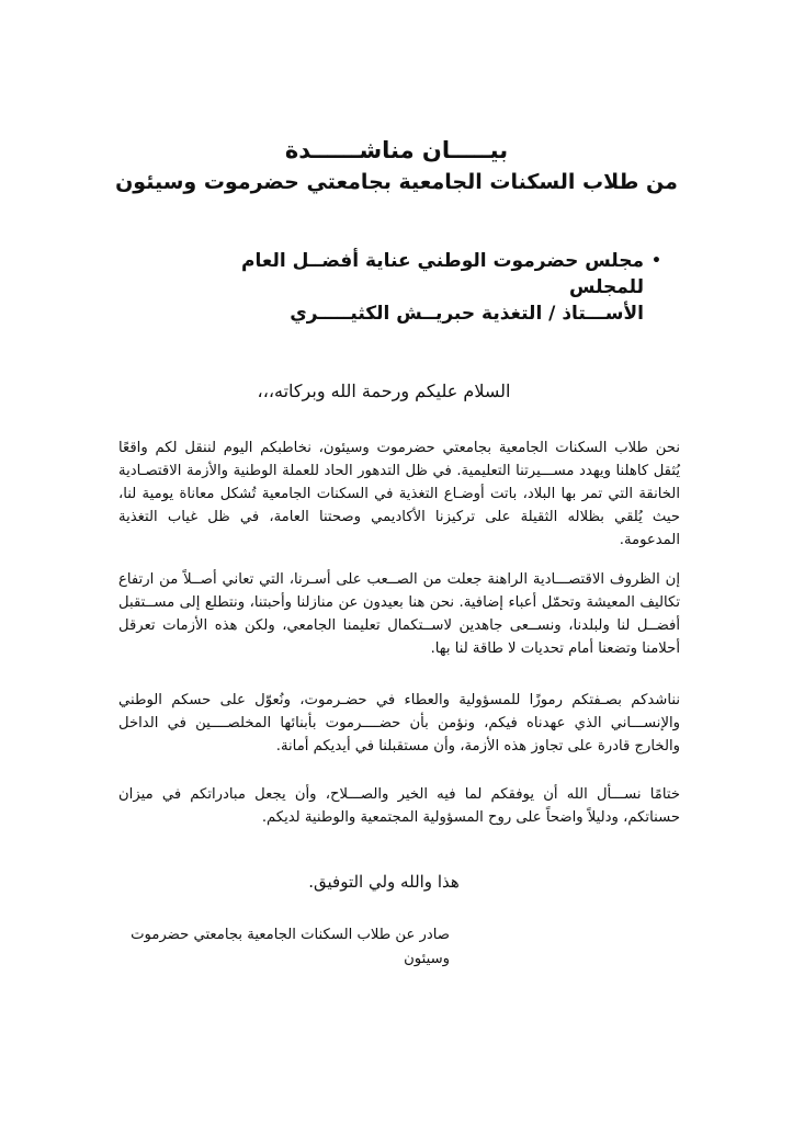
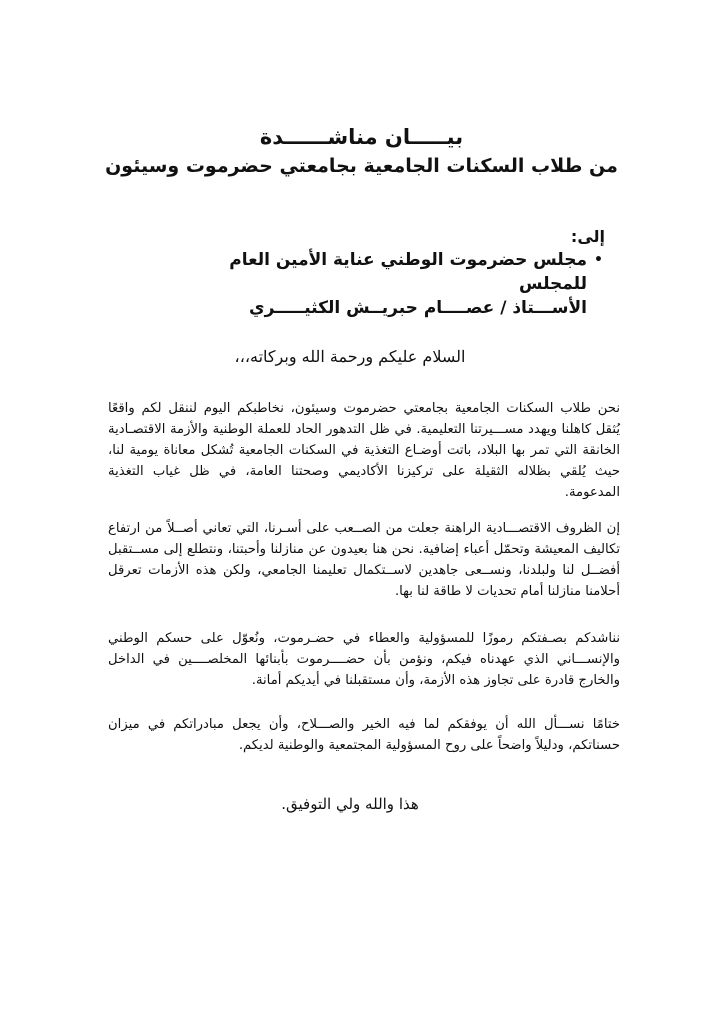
  بيـــــان مناشــــــدة
  من طلاب السكنات الجامعية بجامعتي حضرموت وسيئون
+ إلى:
  •
- مجلس حضرموت الوطني عناية أفضــل العام للمجلس
+ مجلس حضرموت الوطني عناية الأمين العام للمجلس
- الأســـتاذ / التغذية حبريــش الكثيـــــري
+ الأســـتاذ / عصــــام حبريــش الكثيـــــري
  السلام عليكم ورحمة الله وبركاته،،،
  نحن طلاب السكنات الجامعية بجامعتي حضرموت وسيئون، نخاطبكم اليوم لننقل لكم واقعًا يُثقل كاهلنا ويهدد مســـيرتنا التعليمية. في ظل التدهور الحاد للعملة الوطنية والأزمة الاقتصـادية الخانقة التي تمر بها البلاد، باتت أوضـاع التغذية في السكنات الجامعية تُشكل معاناة يومية لنا، حيث يُلقي بظلاله الثقيلة على تركيزنا الأكاديمي وصحتنا العامة، في ظل غياب التغذية المدعومة.
- إن الظروف الاقتصـــادية الراهنة جعلت من الصــعب على أسـرنا، التي تعاني أصــلاً من ارتفاع تكاليف المعيشة وتحمّل أعباء إضافية. نحن هنا بعيدون عن منازلنا وأحبتنا، ونتطلع إلى مســتقبل أفضــل لنا ولبلدنا، ونســعى جاهدين لاســتكمال تعليمنا الجامعي، ولكن هذه الأزمات تعرقل أحلامنا وتضعنا أمام تحديات لا طاقة لنا بها.
+ إن الظروف الاقتصـــادية الراهنة جعلت من الصــعب على أسـرنا، التي تعاني أصــلاً من ارتفاع تكاليف المعيشة وتحمّل أعباء إضافية. نحن هنا بعيدون عن منازلنا وأحبتنا، ونتطلع إلى مســتقبل أفضــل لنا ولبلدنا، ونســعى جاهدين لاســتكمال تعليمنا الجامعي، ولكن هذه الأزمات تعرقل أحلامنا منازلنا أمام تحديات لا طاقة لنا بها.
  نناشدكم بصـفتكم رموزًا للمسؤولية والعطاء في حضـرموت، ونُعوّل على حسكم الوطني والإنســـاني الذي عهدناه فيكم، ونؤمن بأن حضــــرموت بأبنائها المخلصــــين في الداخل والخارج قادرة على تجاوز هذه الأزمة، وأن مستقبلنا في أيديكم أمانة.
  ختامًا نســـأل الله أن يوفقكم لما فيه الخير والصـــلاح، وأن يجعل مبادراتكم في ميزان حسناتكم، ودليلاً واضحاً على روح المسؤولية المجتمعية والوطنية لديكم.
  هذا والله ولي التوفيق.
- صادر عن طلاب السكنات الجامعية بجامعتي حضرموت وسيئون
